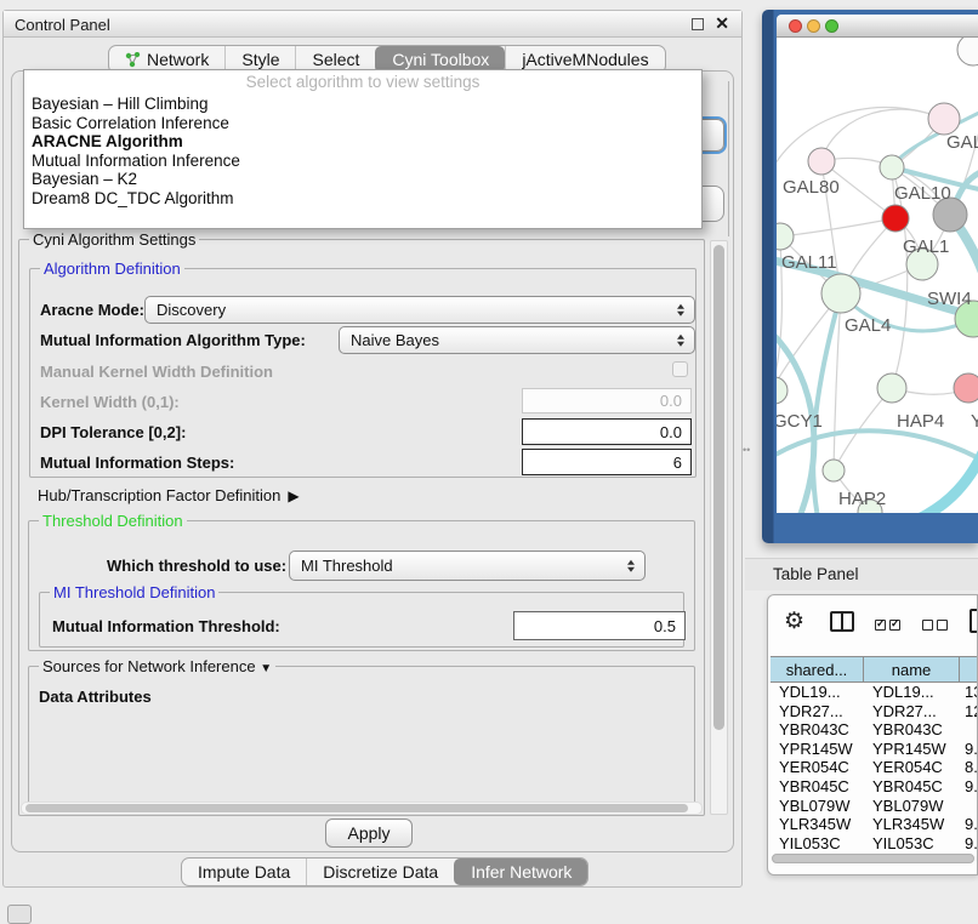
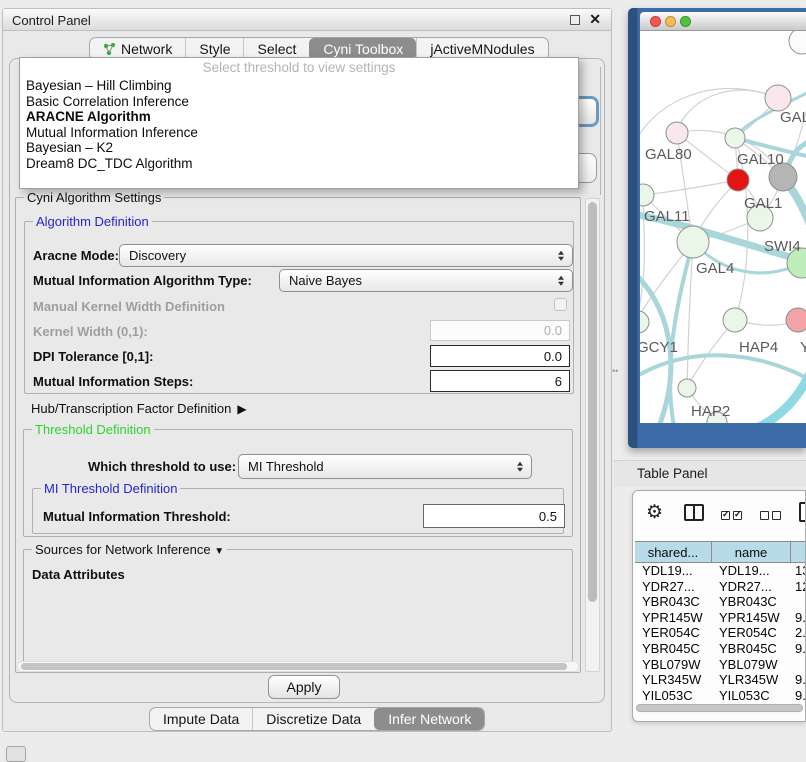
  Control Panel
  ✕
  Network
  Style
  Select
  Cyni Toolbox
  jActiveMNodules
- Select algorithm to view settings
+ Select threshold to view settings
  Bayesian – Hill Climbing
  Basic Correlation Inference
  ARACNE Algorithm
  Mutual Information Inference
  Bayesian – K2
  Dream8 DC_TDC Algorithm
  Cyni Algorithm Settings
  Algorithm Definition
  Aracne Mode:
  Discovery
  Mutual Information Algorithm Type:
  Naive Bayes
  Manual Kernel Width Definition
  Kernel Width (0,1):
  0.0
- DPI Tolerance [0,2]:
+ DPI Tolerance [0,1]:
  0.0
  Mutual Information Steps:
  6
  Hub/Transcription Factor Definition ▶
  Threshold Definition
  Which threshold to use:
  MI Threshold
  MI Threshold Definition
  Mutual Information Threshold:
  0.5
  Sources for Network Inference ▼
  Data Attributes
  Apply
  Impute Data
  Discretize Data
  Infer Network
  ••
  GAL80
  GAL10
  GAL1
  GAL11
  SWI4
  GAL4
  GCY1
  HAP4
  Y
  HAP2
  Table Panel
  ⚙
  shared...
  name
  YDL19...
  YDL19...
  YDR27...
  YDR27...
  YBR043C
  YBR043C
  YPR145W
  YPR145W
  9.
  YER054C
  YER054C
- 8.
+ 2.
  YBR045C
  YBR045C
  9.
  YBL079W
  YBL079W
  YLR345W
  YLR345W
  9.
  YIL053C
  YIL053C
  9.
